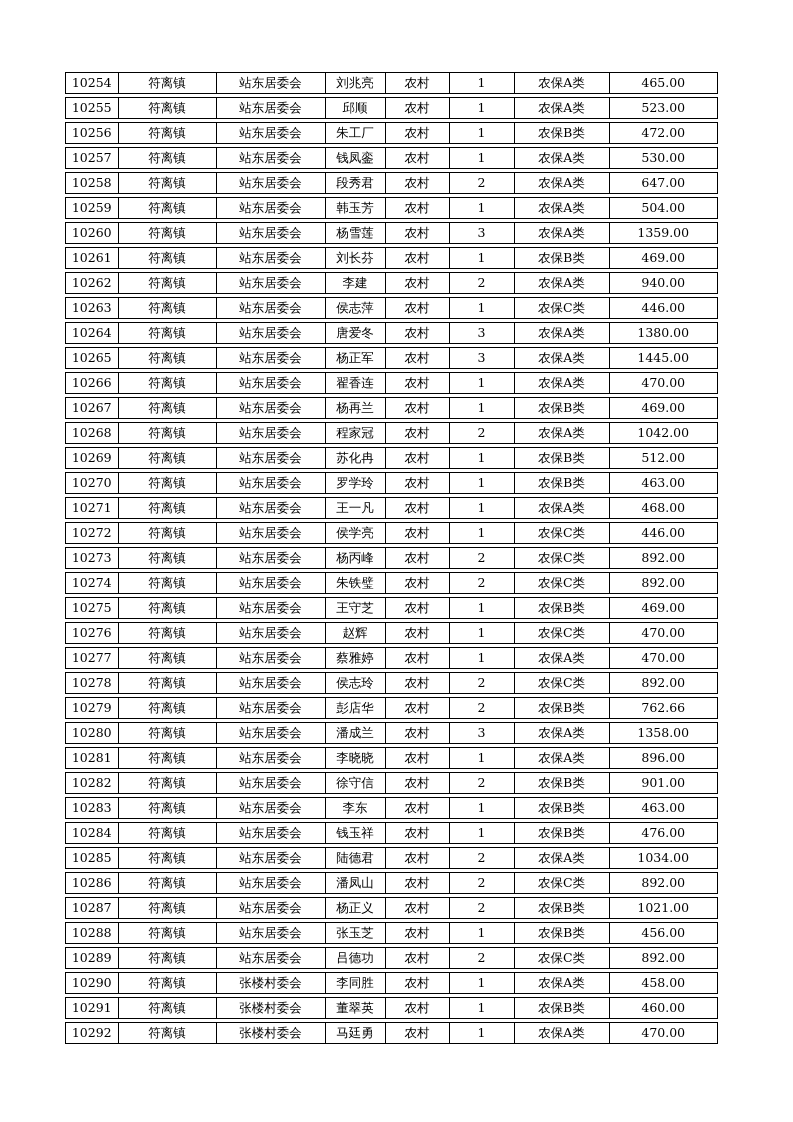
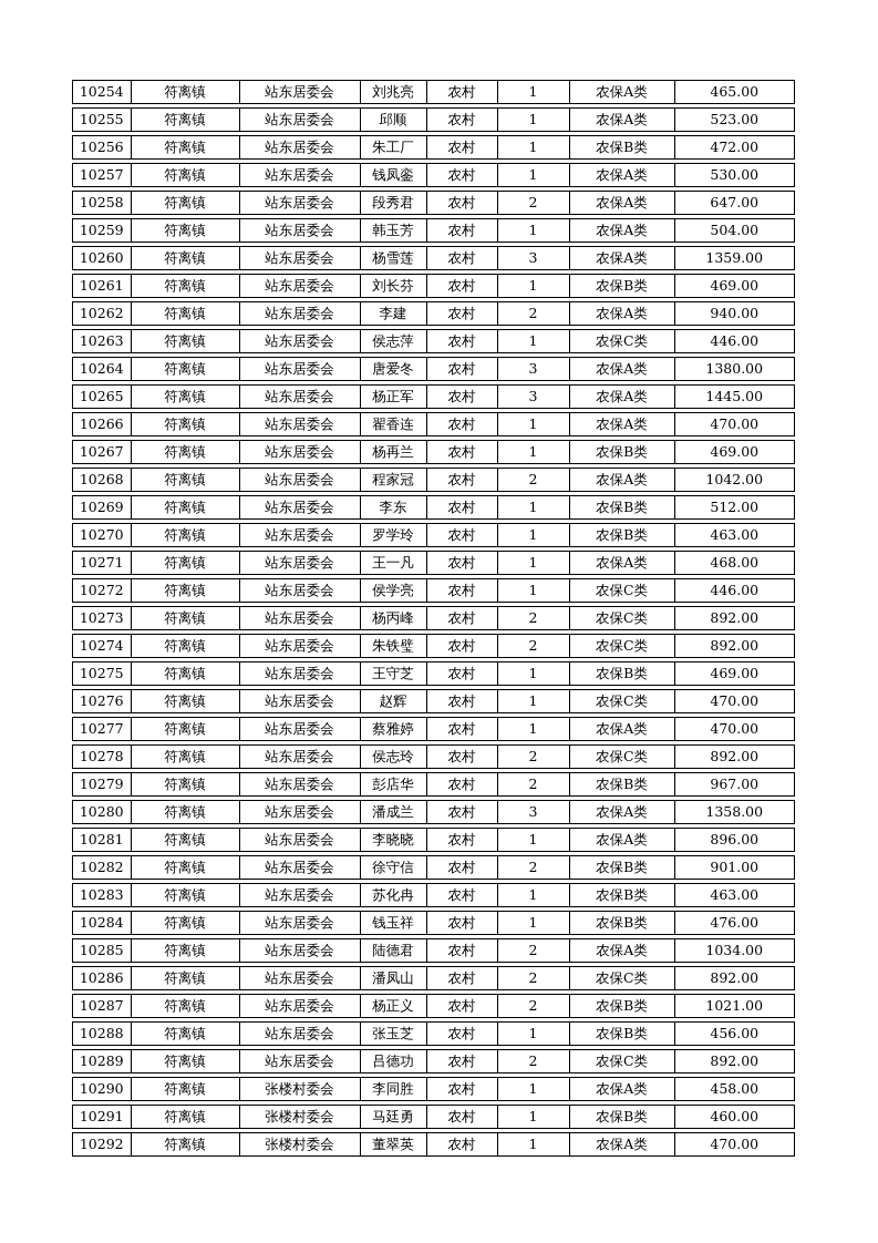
  10254
  符离镇
  站东居委会
  刘兆亮
  农村
  1
  农保A类
  465.00
  10255
  符离镇
  站东居委会
  邱顺
  农村
  1
  农保A类
  523.00
  10256
  符离镇
  站东居委会
  朱工厂
  农村
  1
  农保B类
  472.00
  10257
  符离镇
  站东居委会
  钱凤銮
  农村
  1
  农保A类
  530.00
  10258
  符离镇
  站东居委会
  段秀君
  农村
  2
  农保A类
  647.00
  10259
  符离镇
  站东居委会
  韩玉芳
  农村
  1
  农保A类
  504.00
  10260
  符离镇
  站东居委会
  杨雪莲
  农村
  3
  农保A类
  1359.00
  10261
  符离镇
  站东居委会
  刘长芬
  农村
  1
  农保B类
  469.00
  10262
  符离镇
  站东居委会
  李建
  农村
  2
  农保A类
  940.00
  10263
  符离镇
  站东居委会
  侯志萍
  农村
  1
  农保C类
  446.00
  10264
  符离镇
  站东居委会
  唐爱冬
  农村
  3
  农保A类
  1380.00
  10265
  符离镇
  站东居委会
  杨正军
  农村
  3
  农保A类
  1445.00
  10266
  符离镇
  站东居委会
  翟香连
  农村
  1
  农保A类
  470.00
  10267
  符离镇
  站东居委会
  杨再兰
  农村
  1
  农保B类
  469.00
  10268
  符离镇
  站东居委会
  程家冠
  农村
  2
  农保A类
  1042.00
  10269
  符离镇
  站东居委会
- 苏化冉
+ 李东
  农村
  1
  农保B类
  512.00
  10270
  符离镇
  站东居委会
  罗学玲
  农村
  1
  农保B类
  463.00
  10271
  符离镇
  站东居委会
  王一凡
  农村
  1
  农保A类
  468.00
  10272
  符离镇
  站东居委会
  侯学亮
  农村
  1
  农保C类
  446.00
  10273
  符离镇
  站东居委会
  杨丙峰
  农村
  2
  农保C类
  892.00
  10274
  符离镇
  站东居委会
  朱铁璧
  农村
  2
  农保C类
  892.00
  10275
  符离镇
  站东居委会
  王守芝
  农村
  1
  农保B类
  469.00
  10276
  符离镇
  站东居委会
  赵辉
  农村
  1
  农保C类
  470.00
  10277
  符离镇
  站东居委会
  蔡雅婷
  农村
  1
  农保A类
  470.00
  10278
  符离镇
  站东居委会
  侯志玲
  农村
  2
  农保C类
  892.00
  10279
  符离镇
  站东居委会
  彭店华
  农村
  2
  农保B类
- 762.66
+ 967.00
  10280
  符离镇
  站东居委会
  潘成兰
  农村
  3
  农保A类
  1358.00
  10281
  符离镇
  站东居委会
  李晓晓
  农村
  1
  农保A类
  896.00
  10282
  符离镇
  站东居委会
  徐守信
  农村
  2
  农保B类
  901.00
  10283
  符离镇
  站东居委会
- 李东
+ 苏化冉
  农村
  1
  农保B类
  463.00
  10284
  符离镇
  站东居委会
  钱玉祥
  农村
  1
  农保B类
  476.00
  10285
  符离镇
  站东居委会
  陆德君
  农村
  2
  农保A类
  1034.00
  10286
  符离镇
  站东居委会
  潘凤山
  农村
  2
  农保C类
  892.00
  10287
  符离镇
  站东居委会
  杨正义
  农村
  2
  农保B类
  1021.00
  10288
  符离镇
  站东居委会
  张玉芝
  农村
  1
  农保B类
  456.00
  10289
  符离镇
  站东居委会
  吕德功
  农村
  2
  农保C类
  892.00
  10290
  符离镇
  张楼村委会
  李同胜
  农村
  1
  农保A类
  458.00
  10291
  符离镇
  张楼村委会
- 董翠英
+ 马廷勇
  农村
  1
  农保B类
  460.00
  10292
  符离镇
  张楼村委会
- 马廷勇
+ 董翠英
  农村
  1
  农保A类
  470.00
